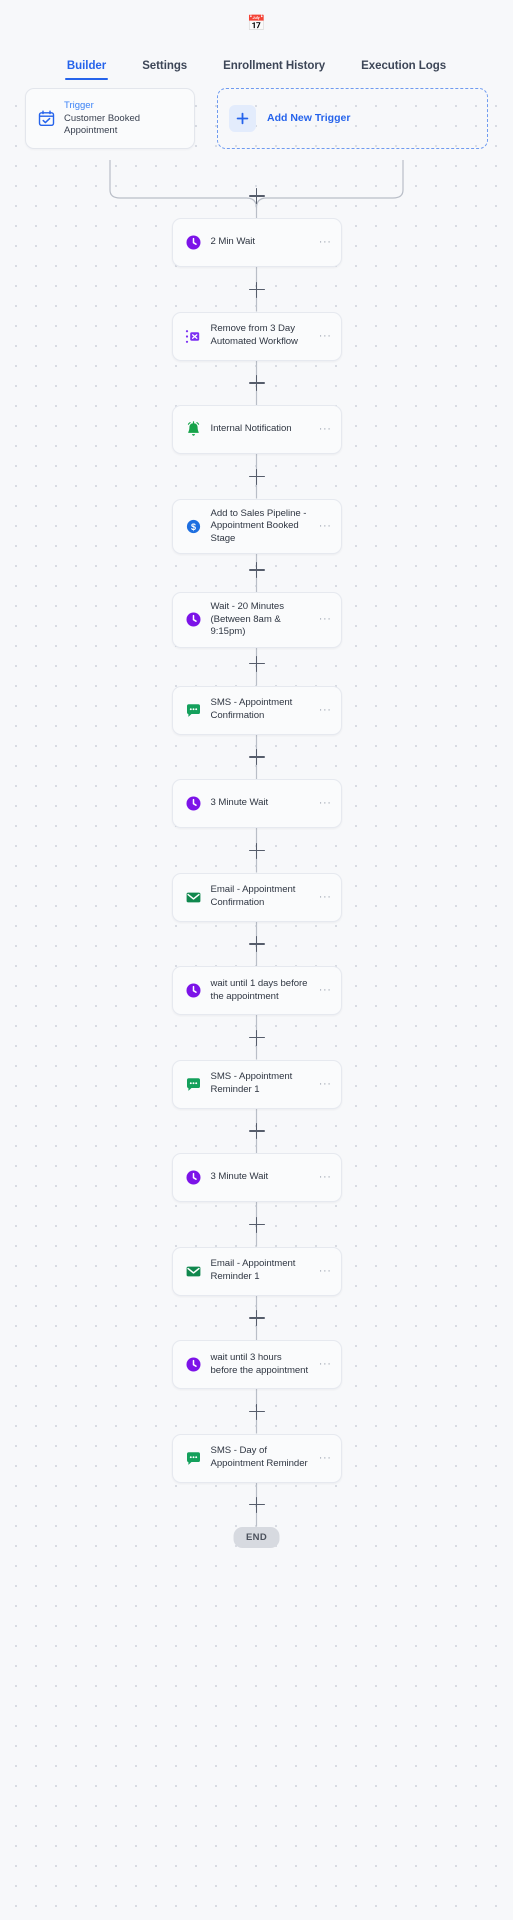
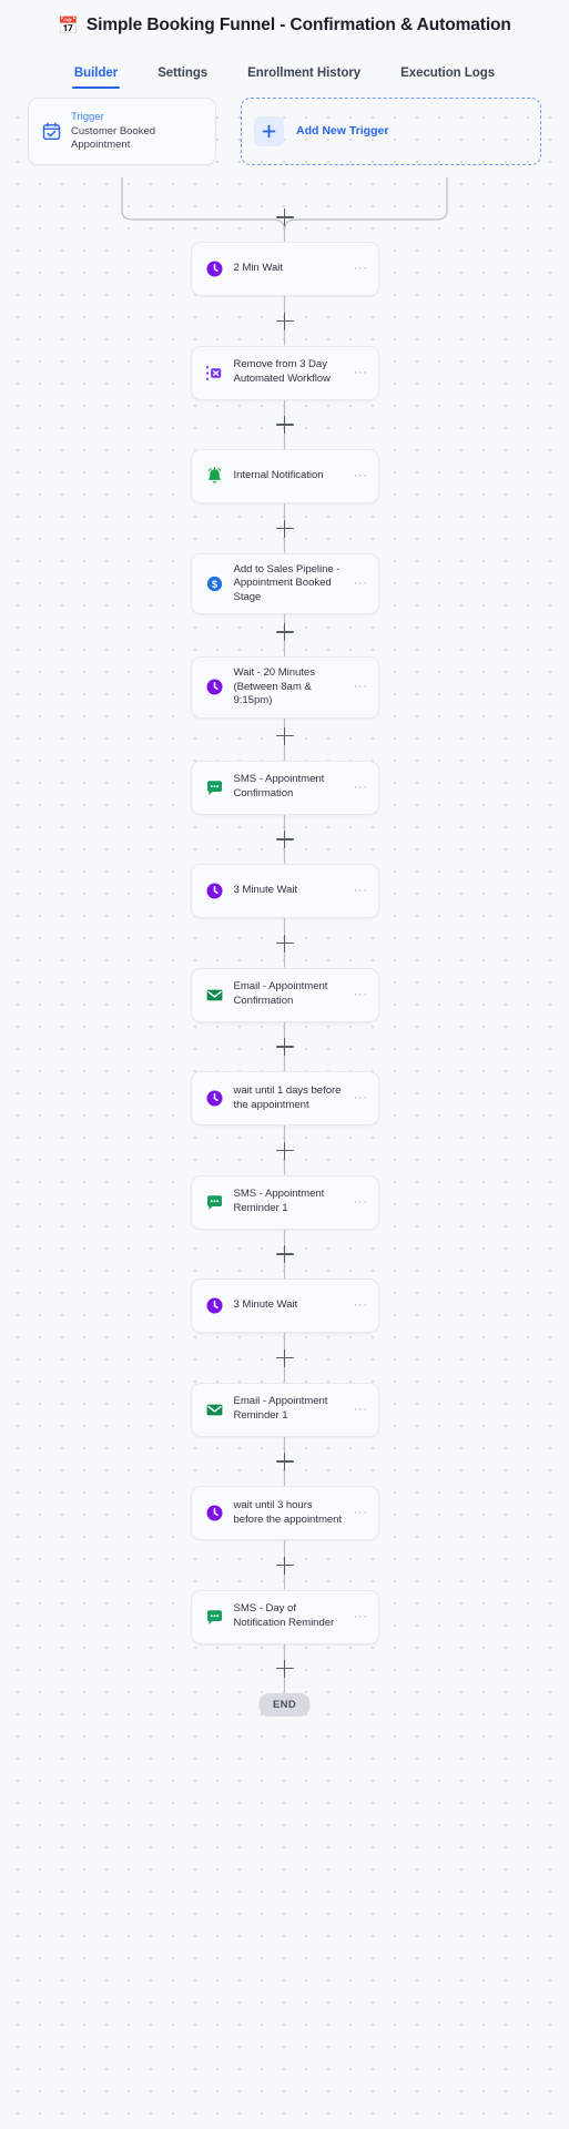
  📅
+ Simple Booking Funnel - Confirmation & Automation
  Builder
  Settings
  Enrollment History
  Execution Logs
  Trigger
  Customer Booked Appointment
  Add New Trigger
  2 Min Wait
  ···
  Remove from 3 Day Automated Workflow
  ···
  Internal Notification
  ···
  $
  Add to Sales Pipeline - Appointment Booked Stage
  ···
  Wait - 20 Minutes (Between 8am & 9:15pm)
  ···
  SMS - Appointment Confirmation
  ···
  3 Minute Wait
  ···
  Email - Appointment Confirmation
  ···
  wait until 1 days before the appointment
  ···
  SMS - Appointment Reminder 1
  ···
  3 Minute Wait
  ···
  Email - Appointment Reminder 1
  ···
  wait until 3 hours before the appointment
  ···
- SMS - Day of Appointment Reminder
+ SMS - Day of Notification Reminder
  ···
  END
